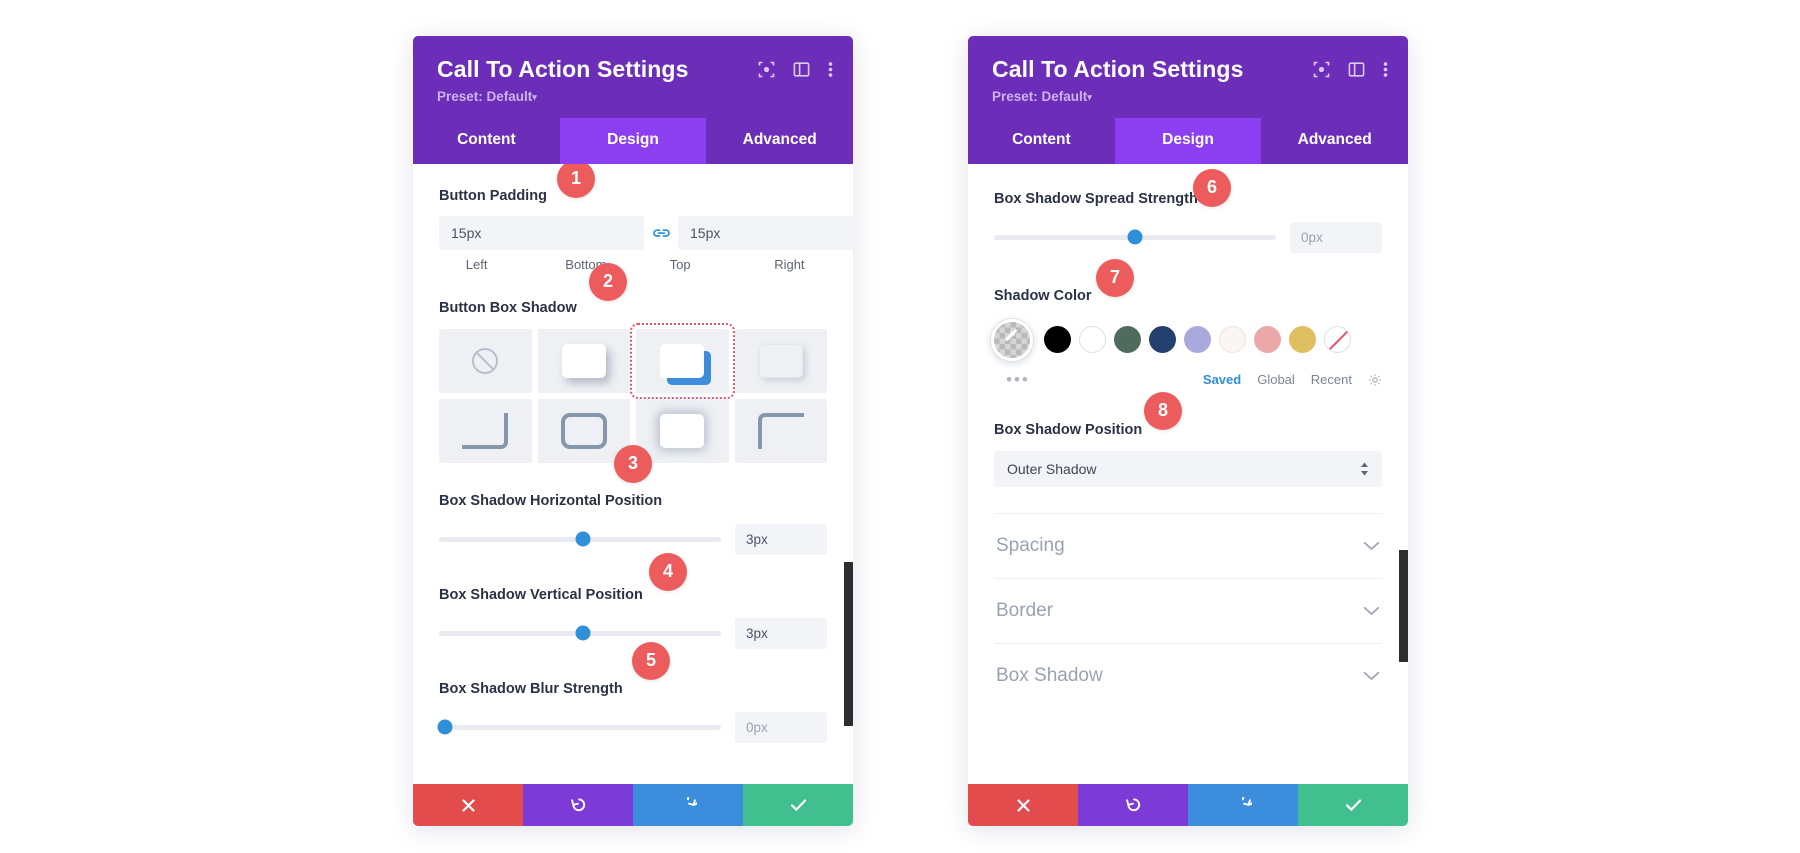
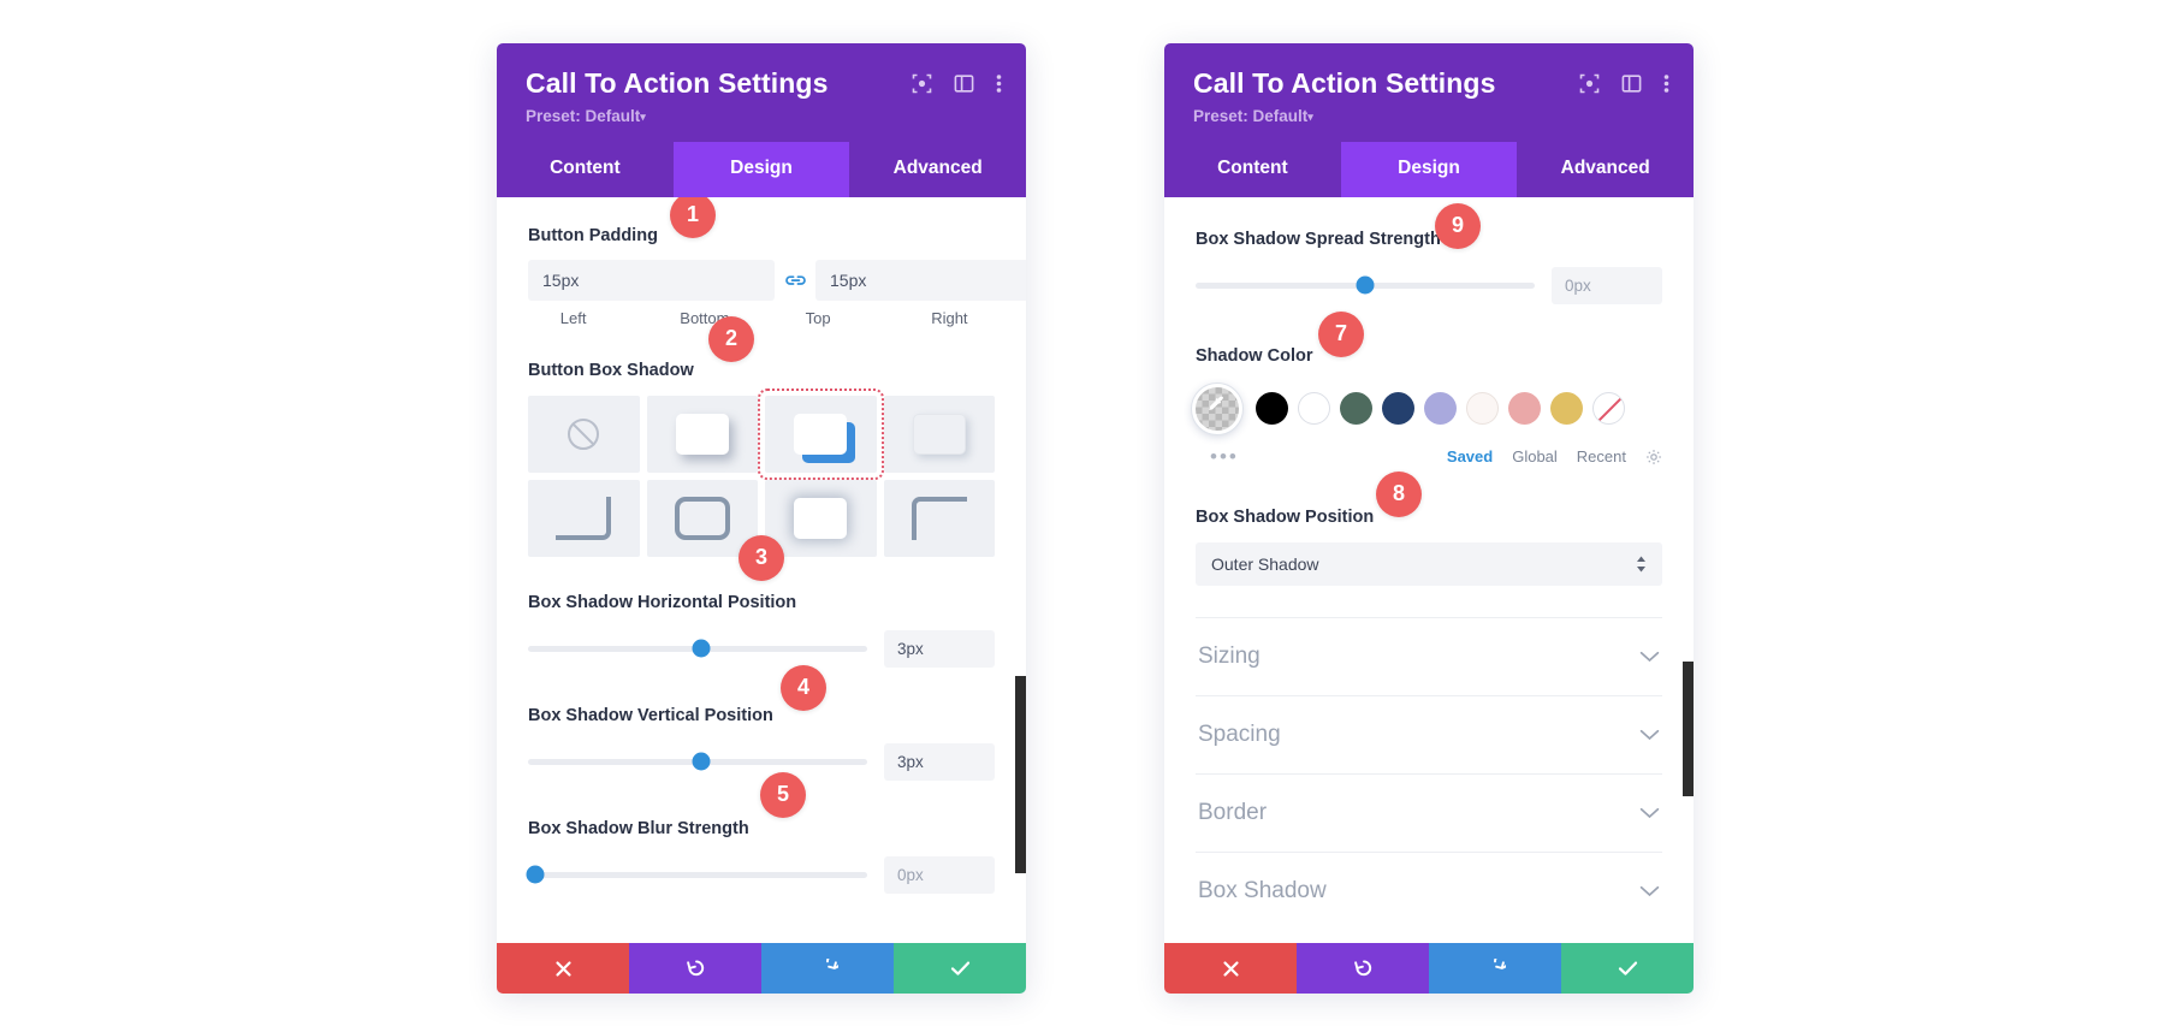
  Call To Action Settings
  Preset: Default▾
  Content
  Design
  Advanced
  Button Padding
  15px
  15px
  Left
  Botto
  Top
  Right
  Button Box Shadow
  Box Shadow Horizontal Position
  3px
  Box Shadow Vertical Position
  3px
  Box Shadow Blur Strength
  0px
  1
  2
  3
  4
  5
  Call To Action Settings
  Preset: Default▾
  Content
  Design
  Advanced
  Box Shadow Spread Strength
  0px
  Shadow Color
  •••
  Saved
  Global
  Recent
  Box Shadow Position
  Outer Shadow
+ Sizing
  Spacing
  Border
  Box Shadow
- 6
+ 9
  7
  8
